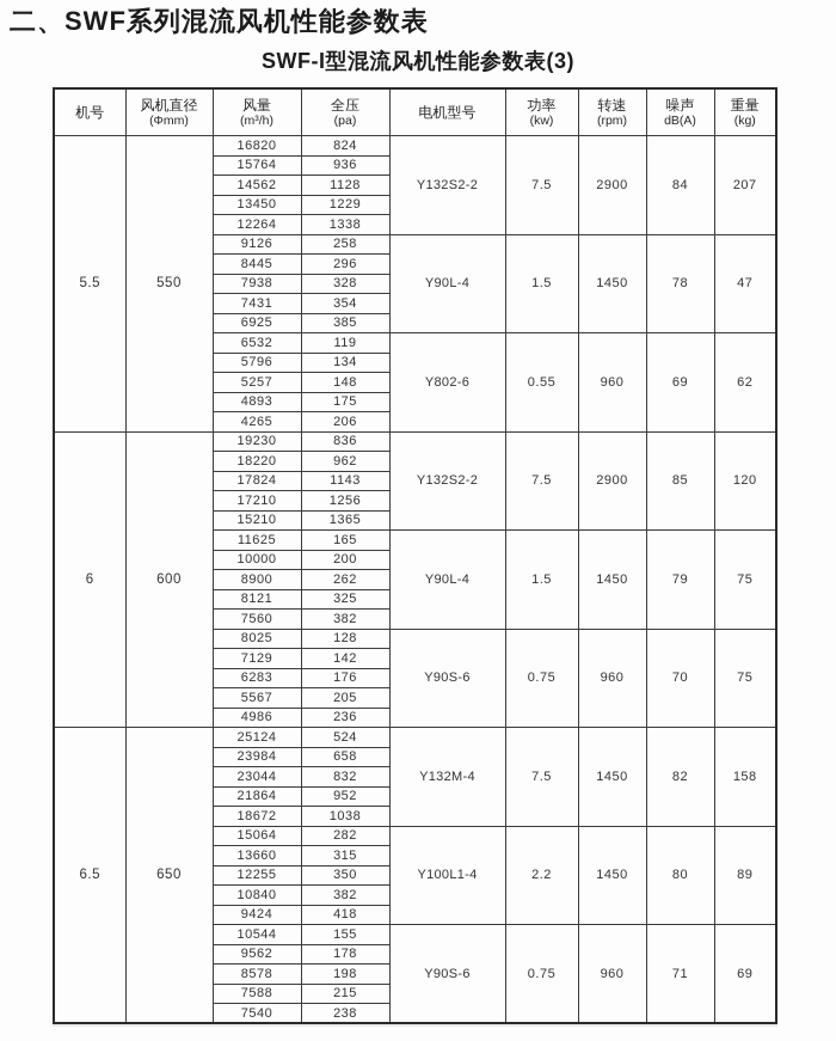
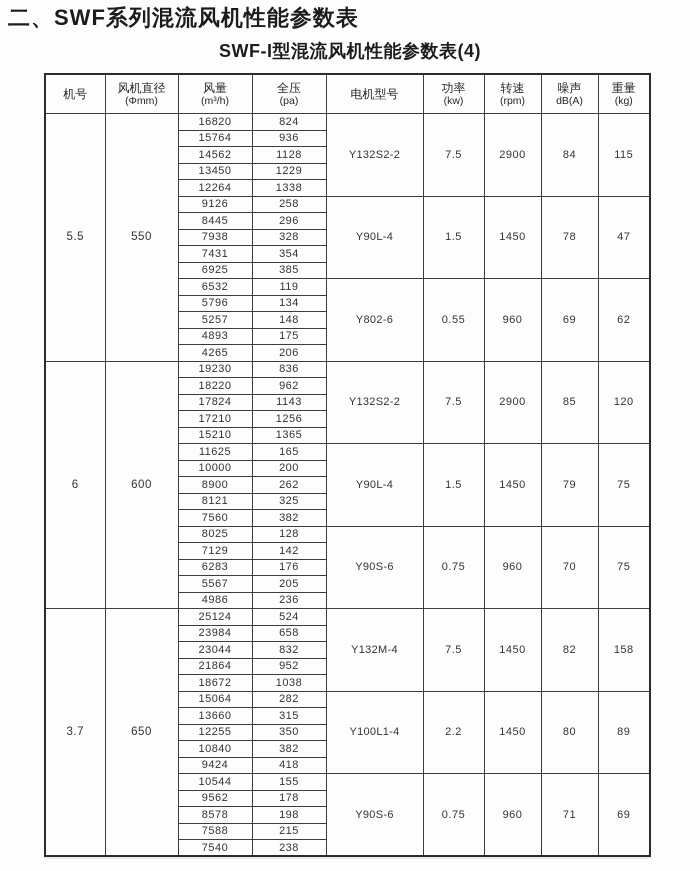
  二、SWF系列混流风机性能参数表
- SWF-I型混流风机性能参数表(3)
+ SWF-I型混流风机性能参数表(4)
  机号	风机直径(Φmm)	风量(m³/h)	全压(pa)	电机型号	功率(kw)	转速(rpm)	噪声dB(A)	重量(kg)
- 5.5	550	16820	824	Y132S2-2	7.5	2900	84	207
+ 5.5	550	16820	824	Y132S2-2	7.5	2900	84	115
  15764	936
  14562	1128
  13450	1229
  12264	1338
  9126	258	Y90L-4	1.5	1450	78	47
  8445	296
  7938	328
  7431	354
  6925	385
  6532	119	Y802-6	0.55	960	69	62
  5796	134
  5257	148
  4893	175
  4265	206
  6	600	19230	836	Y132S2-2	7.5	2900	85	120
  18220	962
  17824	1143
  17210	1256
  15210	1365
  11625	165	Y90L-4	1.5	1450	79	75
  10000	200
  8900	262
  8121	325
  7560	382
  8025	128	Y90S-6	0.75	960	70	75
  7129	142
  6283	176
  5567	205
  4986	236
- 6.5	650	25124	524	Y132M-4	7.5	1450	82	158
+ 3.7	650	25124	524	Y132M-4	7.5	1450	82	158
  23984	658
  23044	832
  21864	952
  18672	1038
  15064	282	Y100L1-4	2.2	1450	80	89
  13660	315
  12255	350
  10840	382
  9424	418
  10544	155	Y90S-6	0.75	960	71	69
  9562	178
  8578	198
  7588	215
  7540	238
